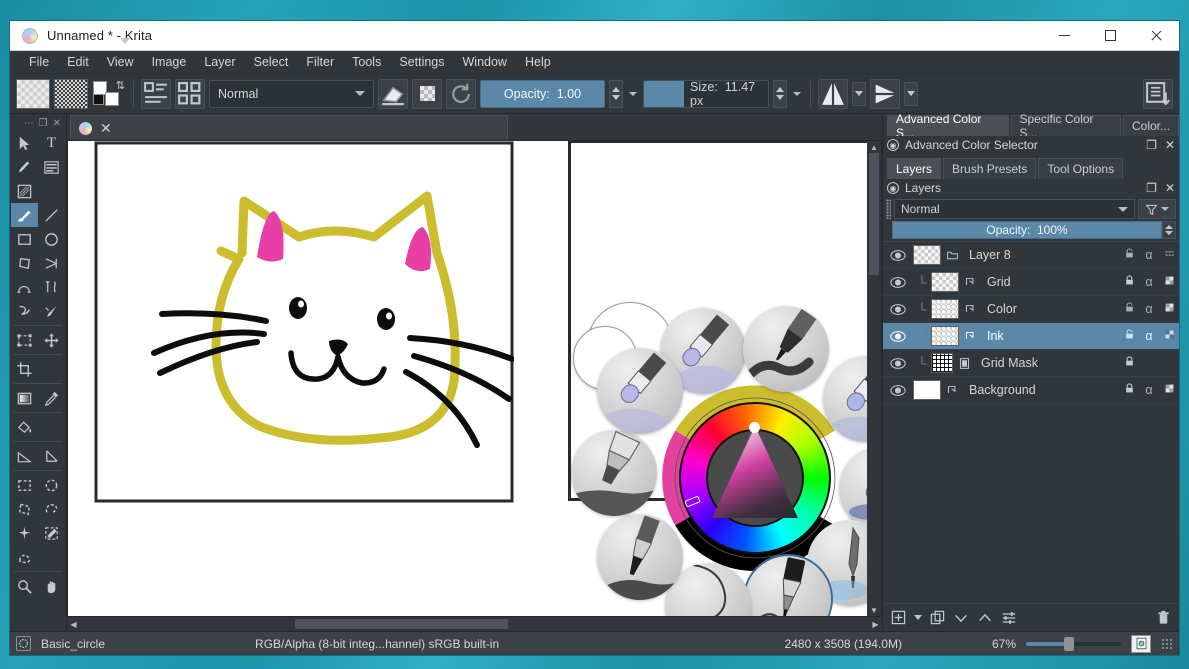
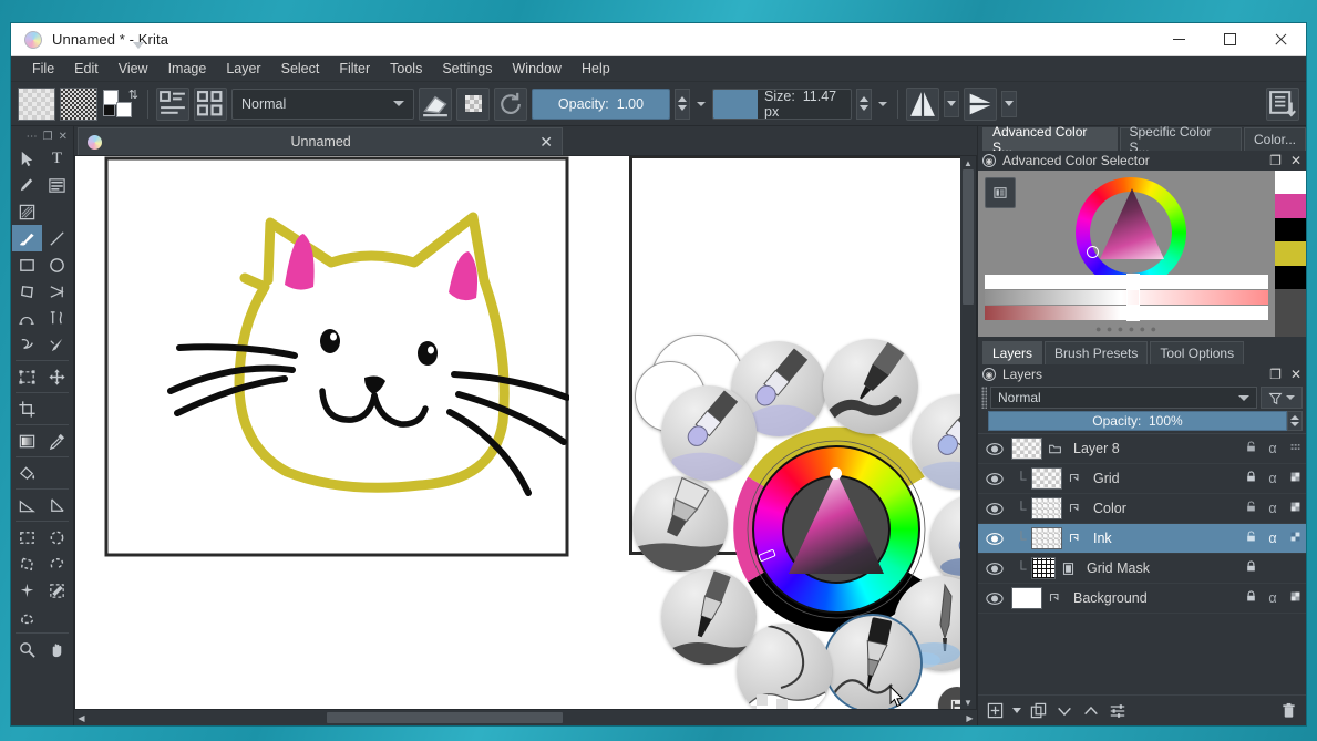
  Unnamed * - Krita
  File
  Edit
  View
  Image
  Layer
  Select
  Filter
  Tools
  Settings
  Window
  Help
  ⇅
  Normal
  Opacity:
  1.00
  Size: 11.47 px
  ⋯
  ❐
  ✕
  T
+ Unnamed
  ✕
  ▲
  ▼
  ◀
  ▶
  Advanced Color S...
  Specific Color S...
  Color...
  ◉
  Advanced Color Selector
  ❐
  ✕
+ ● ● ● ● ● ●
  Layers
  Brush Presets
  Tool Options
  ◉
  Layers
  ❐
  ✕
  Normal
  Opacity:
  100%
  Layer 8
  α
  └
  Grid
  α
  └
  Color
  α
  Ink
  α
  └
  Grid Mask
  Background
  α
- Basic_circle
- RGB/Alpha (8-bit integ...hannel) sRGB built-in
- 2480 x 3508 (194.0M)
- 67%
